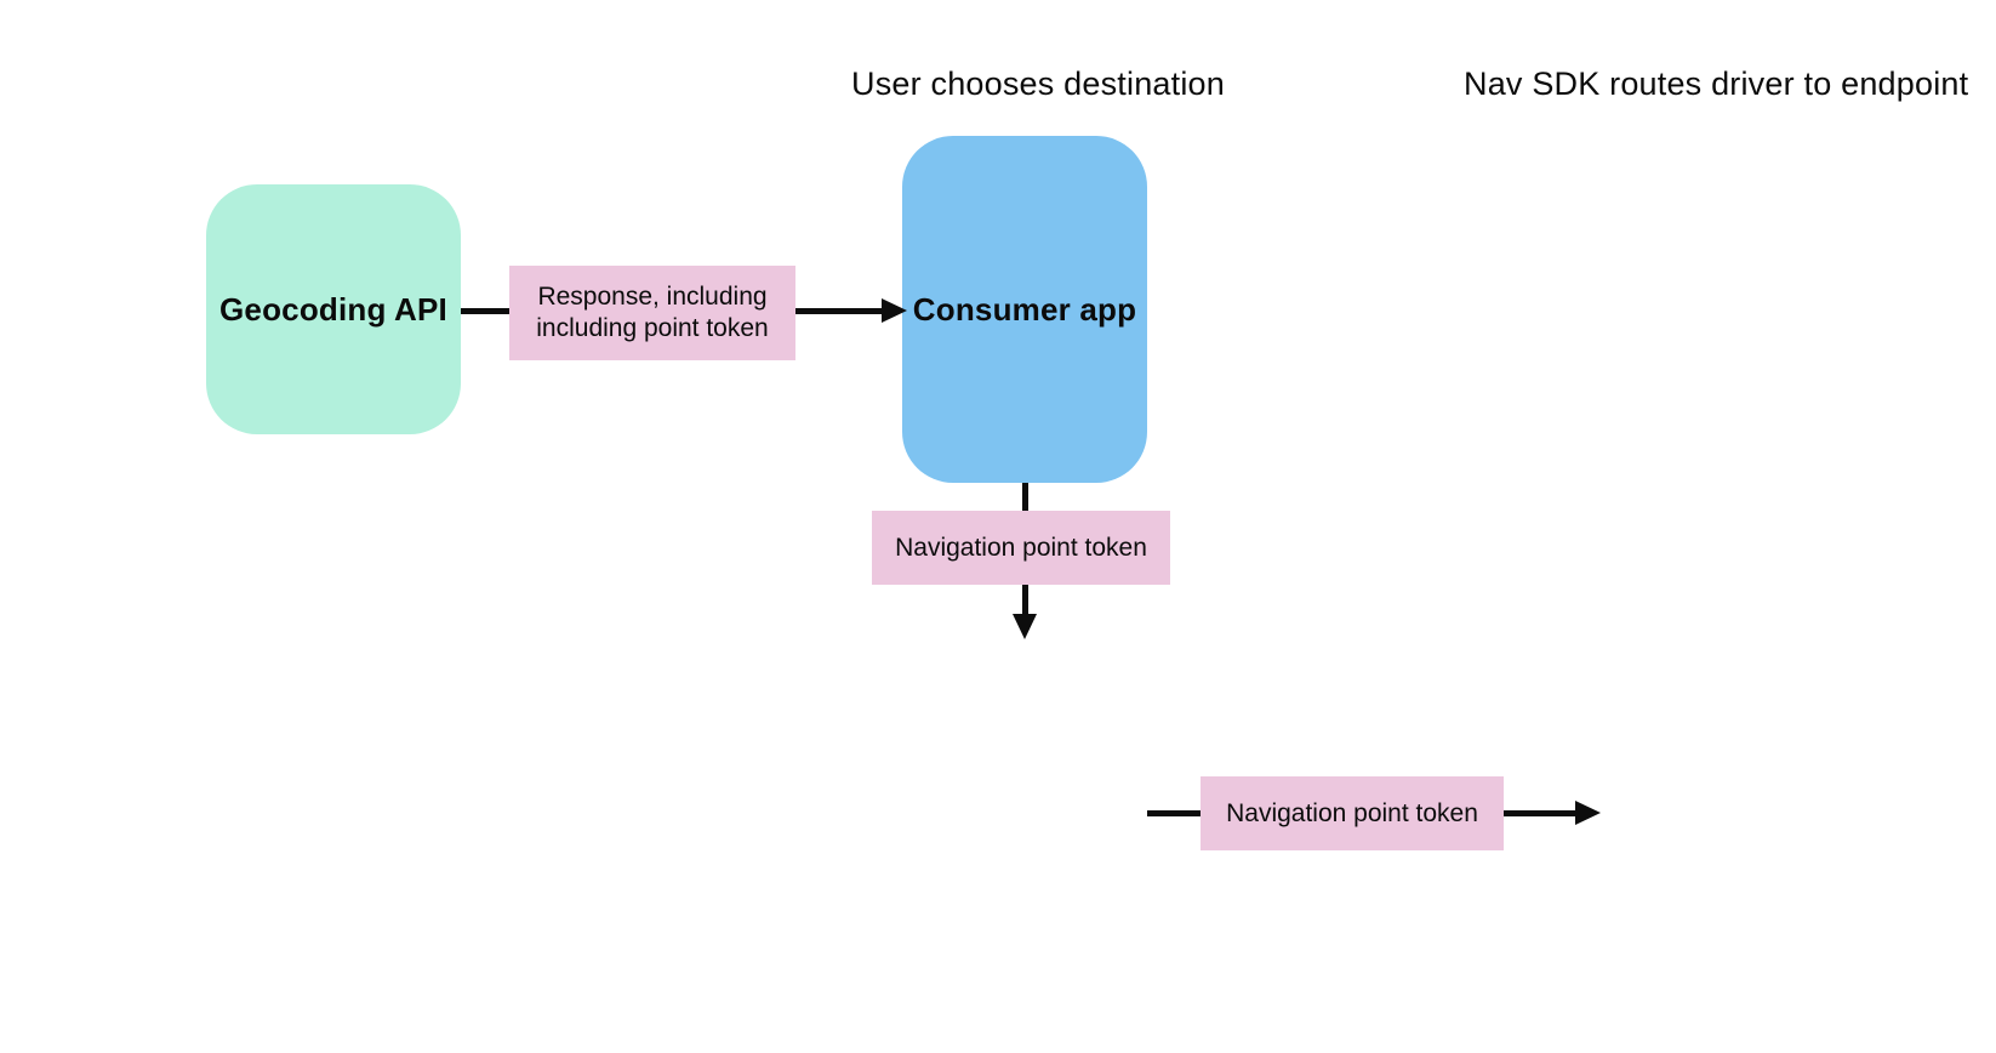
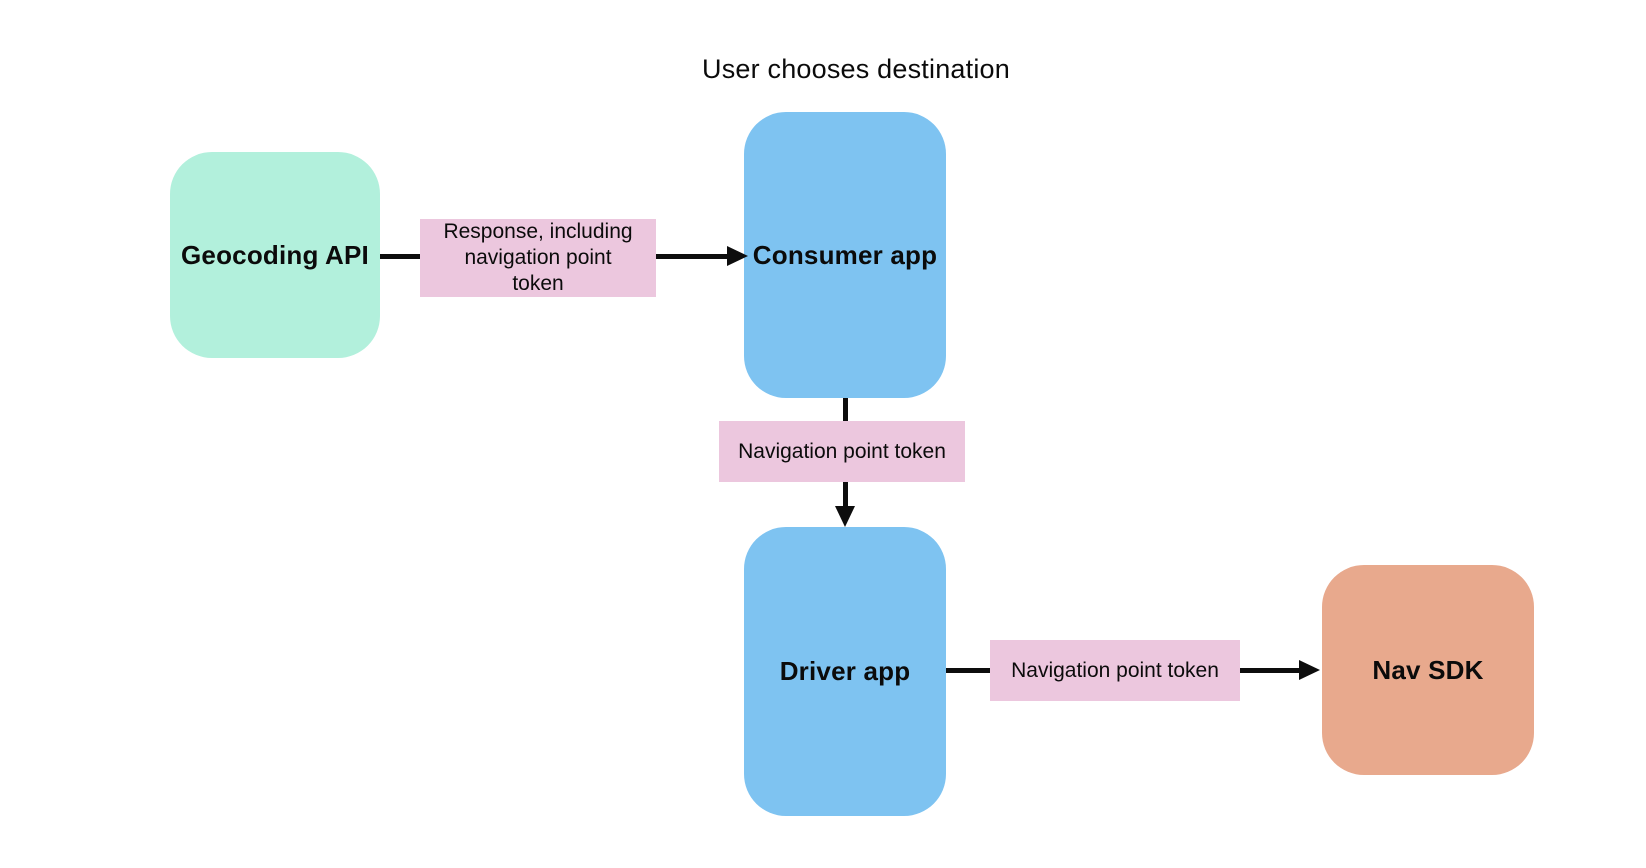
  User chooses destination
- Nav SDK routes driver to endpoint
  Geocoding API
  Consumer app
+ Driver app
+ Nav SDK
- Response, including including point token
+ Response, including navigation point token
  Navigation point token
  Navigation point token
